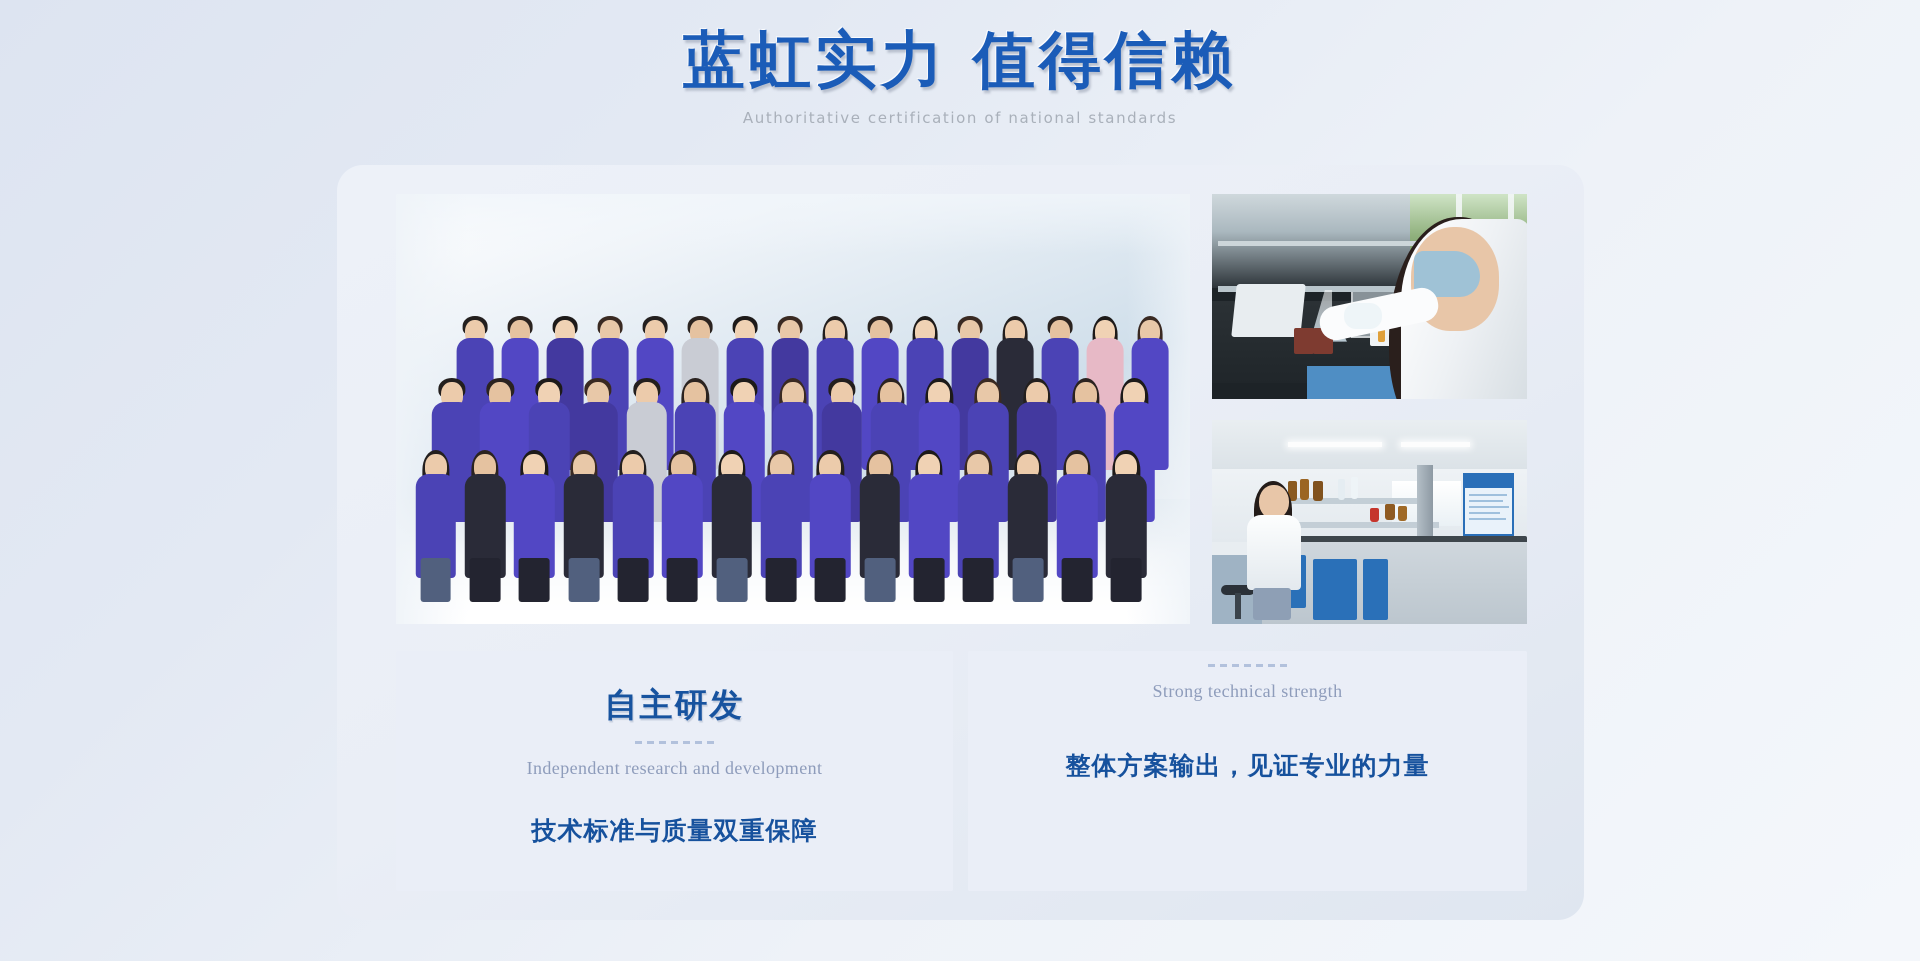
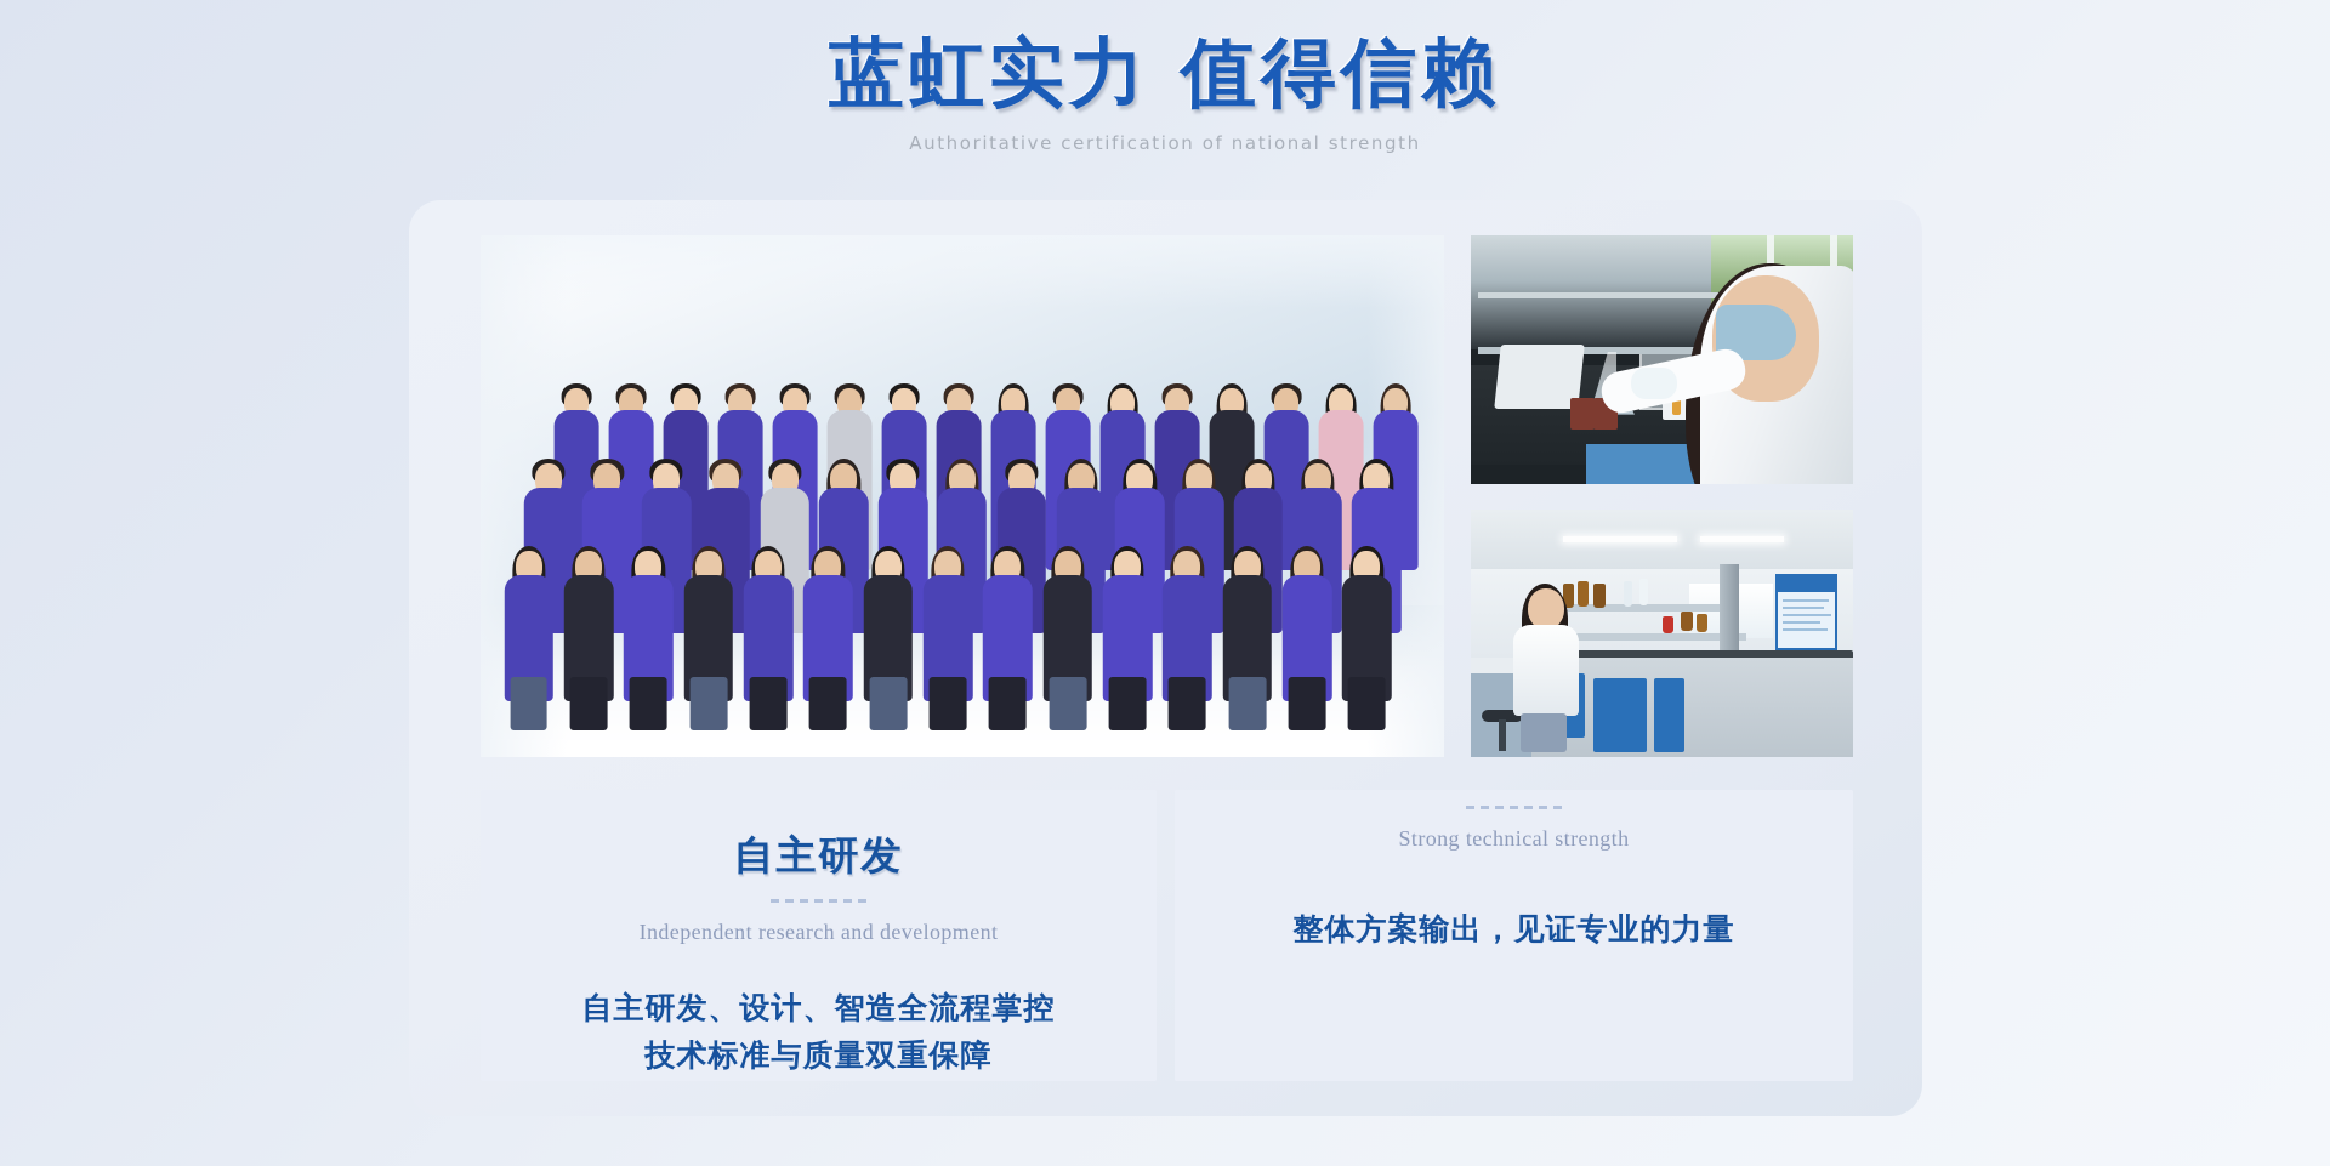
  蓝虹实力 值得信赖
- Authoritative certification of national standards
+ Authoritative certification of national strength
  自主研发
  Independent research and development
+ 自主研发、设计、智造全流程掌控
  技术标准与质量双重保障
  Strong technical strength
  整体方案输出，见证专业的力量
